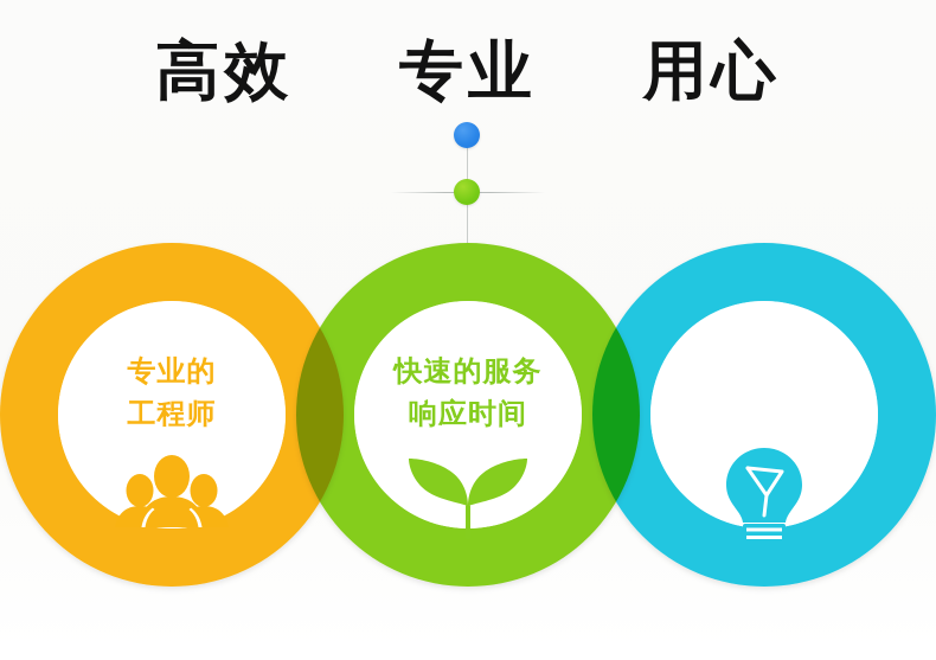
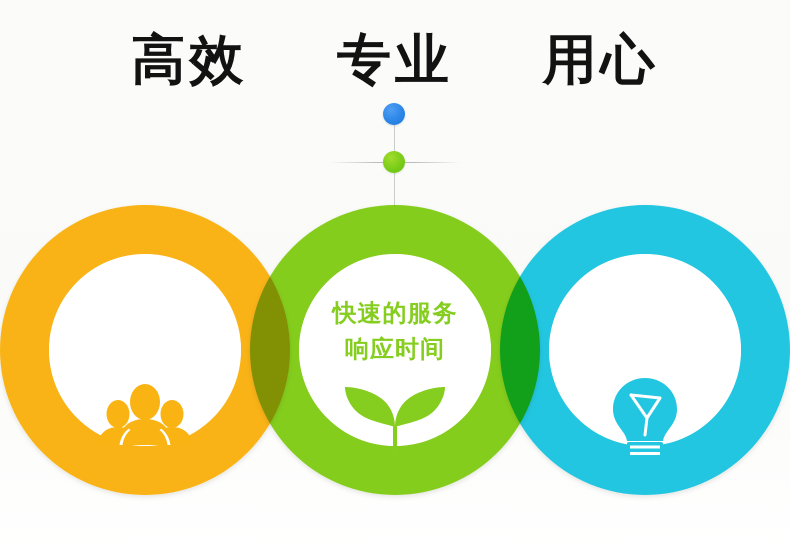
- 专业的
- 工程师
  快速的服务
  响应时间
